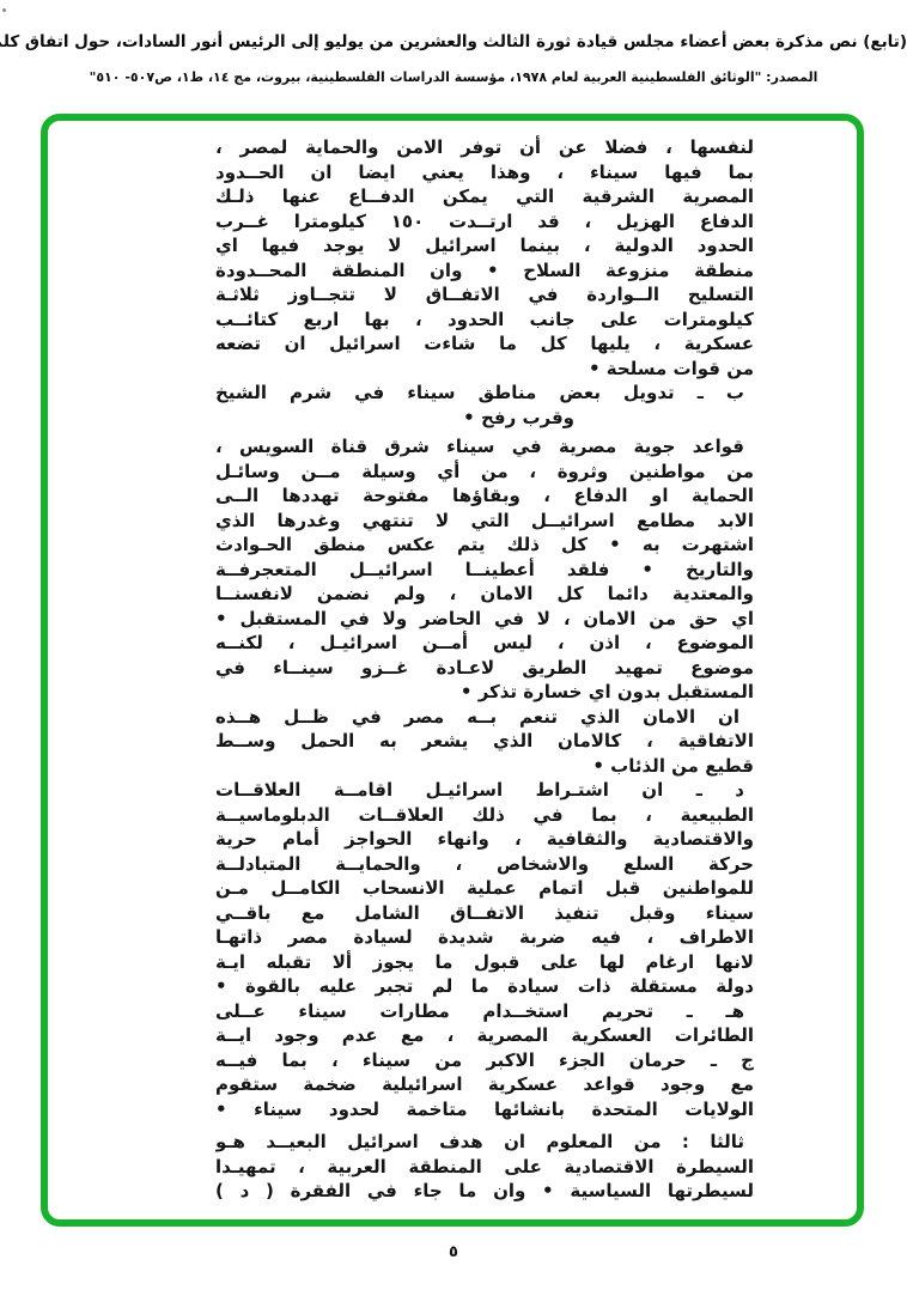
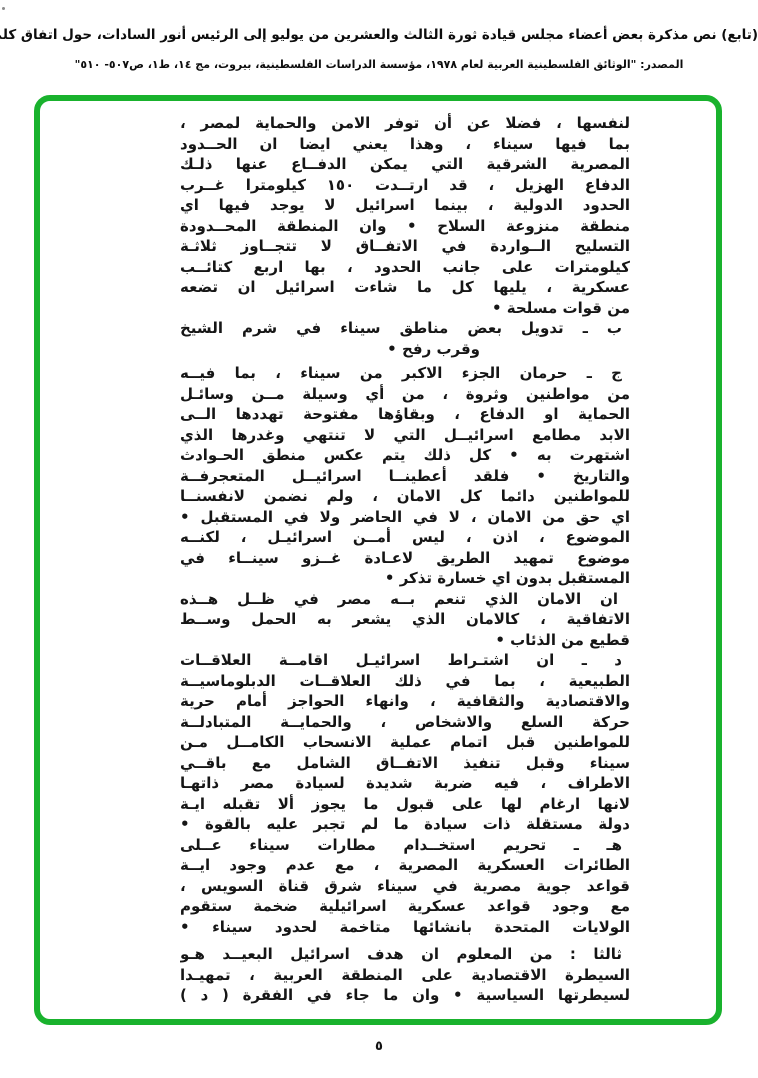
  (تابع) نص مذكرة بعض أعضاء مجلس قيادة ثورة الثالث والعشرين من يوليو إلى الرئيس أنور السادات، حول اتفاق كل
  المصدر: "الوثائق الفلسطينية العربية لعام ١٩٧٨، مؤسسة الدراسات الفلسطينية، بيروت، مج ١٤، ط١، ص٥٠٧- ٥١٠"
  لنفسها ، فضلا عن أن توفر الامن والحماية لمصر ،
  بما فيها سيناء ، وهذا يعني ايضا ان الحــدود
  المصرية الشرقية التي يمكن الدفــاع عنها ذلـك
  الدفاع الهزيل ، قد ارتــدت ١٥٠ كيلومترا غــرب
  الحدود الدولية ، بينما اسرائيل لا يوجد فيها اي
  منطقة منزوعة السلاح • وان المنطقة المحــدودة
  التسليح الــواردة في الاتفــاق لا تتجــاوز ثلاثـة
  كيلومترات على جانب الحدود ، بها اربع كتائــب
  عسكرية ، يليها كل ما شاءت اسرائيل ان تضعه
  من قوات مسلحة •
  ب ـ تدويل بعض مناطق سيناء في شرم الشيخ
  وقرب رفح •
- قواعد جوية مصرية في سيناء شرق قناة السويس ،
+ ج ـ حرمان الجزء الاكبر من سيناء ، بما فيــه
  من مواطنين وثروة ، من أي وسيلة مــن وسائـل
  الحماية او الدفاع ، وبقاؤها مفتوحة تهددها الــى
  الابد مطامع اسرائيــل التي لا تنتهي وغدرها الذي
  اشتهرت به • كل ذلك يتم عكس منطق الحـوادث
  والتاريخ • فلقد أعطينــا اسرائيــل المتعجرفــة
- والمعتدية دائما كل الامان ، ولم نضمن لانفسنــا
+ للمواطنين دائما كل الامان ، ولم نضمن لانفسنــا
  اي حق من الامان ، لا في الحاضر ولا في المستقبل •
  الموضوع ، اذن ، ليس أمــن اسرائيـل ، لكنــه
  موضوع تمهيد الطريق لاعـادة غــزو سينــاء في
  المستقبل بدون اي خسارة تذكر •
  ان الامان الذي تنعم بــه مصر في ظــل هــذه
  الاتفاقية ، كالامان الذي يشعر به الحمل وســط
  قطيع من الذئاب •
  د ـ ان اشتـراط اسرائيـل اقامــة العلاقــات
  الطبيعية ، بما في ذلك العلاقــات الدبلوماسيــة
  والاقتصادية والثقافية ، وانهاء الحواجز أمام حرية
  حركة السلع والاشخاص ، والحمايــة المتبادلــة
  للمواطنين قبل اتمام عملية الانسحاب الكامــل مـن
  سيناء وقبل تنفيذ الاتفــاق الشامل مع باقــي
  الاطراف ، فيه ضربة شديدة لسيادة مصر ذاتهـا
  لانها ارغام لها على قبول ما يجوز ألا تقبله ايـة
  دولة مستقلة ذات سيادة ما لم تجبر عليه بالقوة •
  هـ ـ تحريم استخــدام مطارات سيناء عــلى
  الطائرات العسكرية المصرية ، مع عدم وجود ايــة
- ج ـ حرمان الجزء الاكبر من سيناء ، بما فيــه
+ قواعد جوية مصرية في سيناء شرق قناة السويس ،
  مع وجود قواعد عسكرية اسرائيلية ضخمة ستقوم
  الولايات المتحدة بانشائها متاخمة لحدود سيناء •
  ثالثا : من المعلوم ان هدف اسرائيل البعيــد هـو
  السيطرة الاقتصادية على المنطقة العربية ، تمهيـدا
  لسيطرتها السياسية • وان ما جاء في الفقرة ( د )
  ٥
